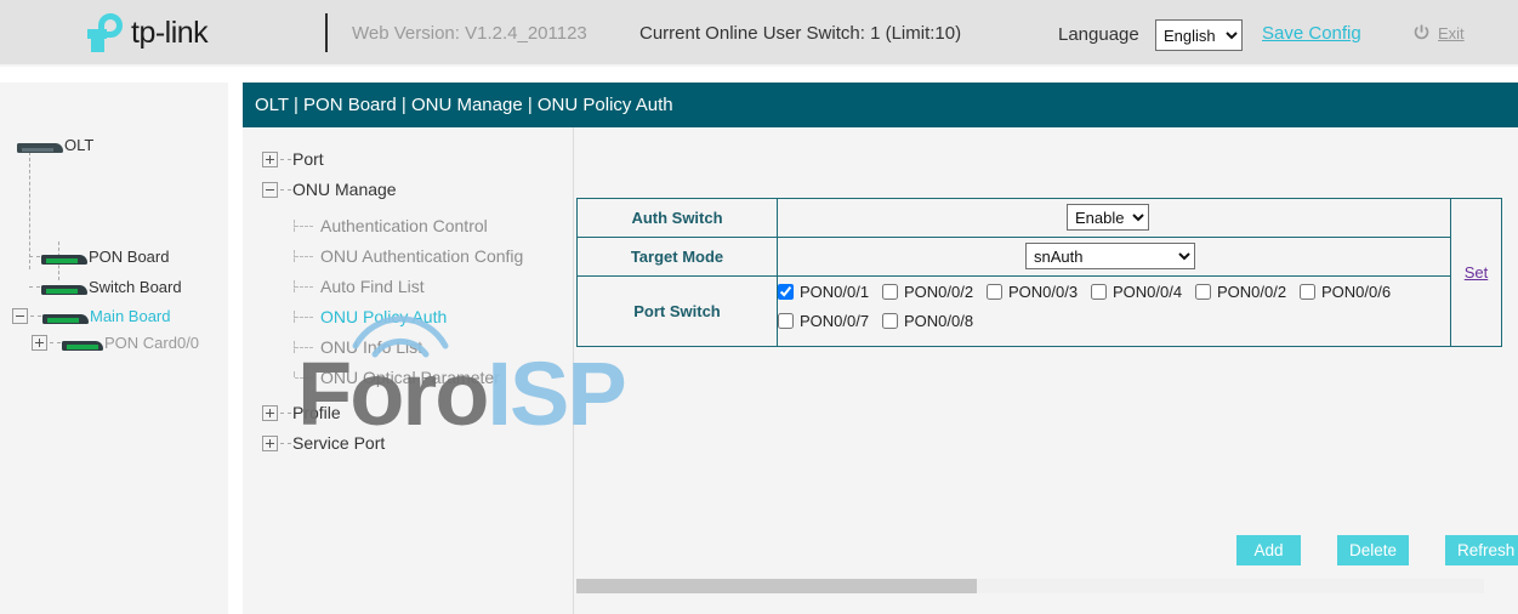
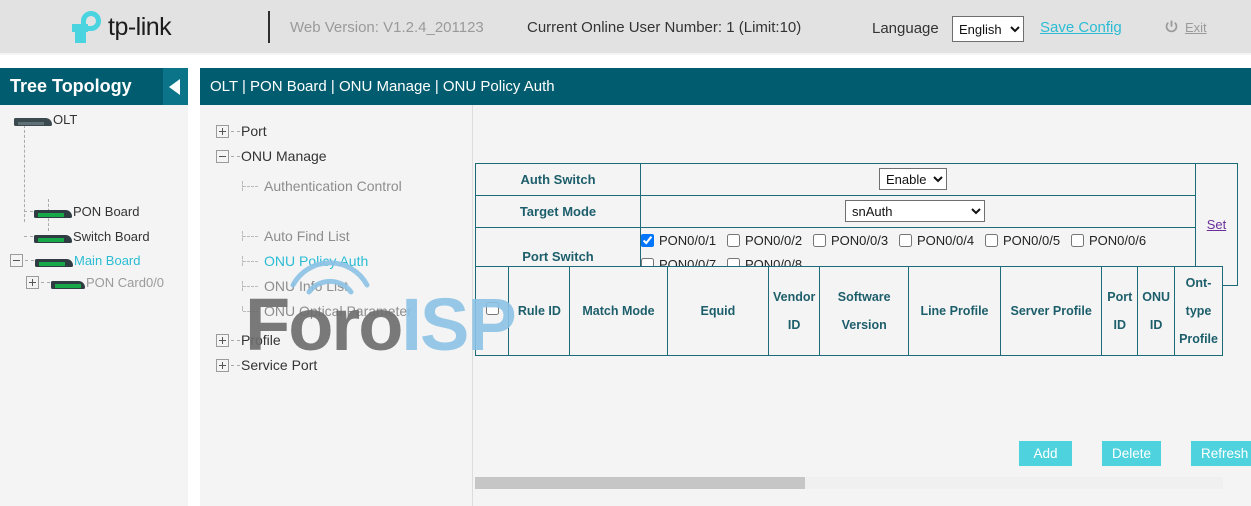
  tp-link
  Web Version: V1.2.4_201123
- Current Online User Switch: 1 (Limit:10)
+ Current Online User Number: 1 (Limit:10)
  Language
  English
  Save Config
  Exit
+ Tree Topology
  OLT
  PON Board
  Switch Board
  Main Board
  PON Card0/0
  OLT | PON Board | ONU Manage | ONU Policy Auth
  Auth Switch	Enable	Set
  Target Mode	snAuth
- Port Switch	PON0/0/1 PON0/0/2 PON0/0/3 PON0/0/4 PON0/0/2 PON0/0/6 PON0/0/7 PON0/0/8
+ Port Switch	PON0/0/1 PON0/0/2 PON0/0/3 PON0/0/4 PON0/0/5 PON0/0/6 PON0/0/7 PON0/0/8
+ 	Rule ID	Match Mode	Equid	Vendor ID	Software Version	Line Profile	Server Profile	Port ID	ONU ID	Ont-type Profile
  Add
  Delete
  Refresh
  Port
  ONU Manage
  Authentication Control
- ONU Authentication Config
  Auto Find List
  ONU Poli Auth
  ONU Optical Parameter
  Profile
  Service Port
  ForoISP
